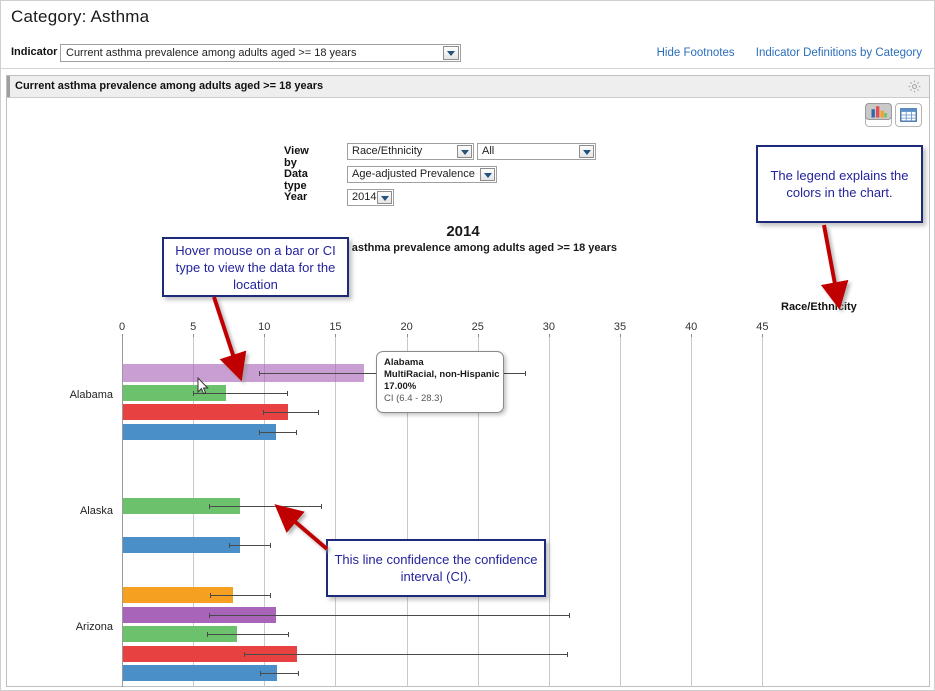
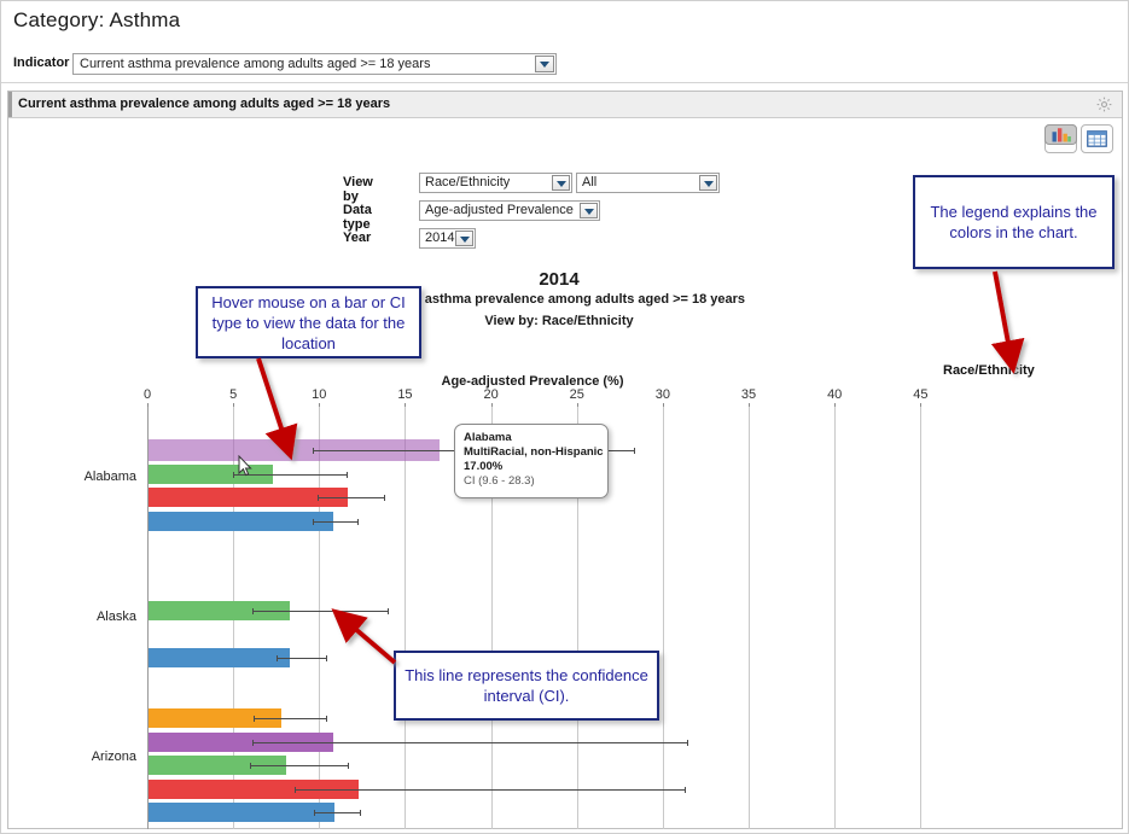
  Category: Asthma
  Indicator
  Current asthma prevalence among adults aged >= 18 years
- Hide Footnotes Indicator Definitions by Category
  Current asthma prevalence among adults aged >= 18 years
  View by
  Race/Ethnicity
  All
  Data type
  Age-adjusted Prevalence
  Year
  2014
  2014
  asthma prevalence among adults aged >= 18 years
+ View by: Race/Ethnicity
+ Age-adjusted Prevalence (%)
  0
  5
  10
  15
  20
  25
  30
  35
  40
  45
  Alabama
  Alaska
  Arizona
  Race/Ethnicity
  Alabama
  MultiRacial, non-Hispani
  17.00%
- CI (6.4 - 28.3)
+ CI (9.6 - 28.3)
  Hover mouse on a bar or CI type to view the data for the location
- This line confidence the confidence interval (CI).
+ This line represents the confidence interval (CI).
  The legend explains the colors in the chart.
